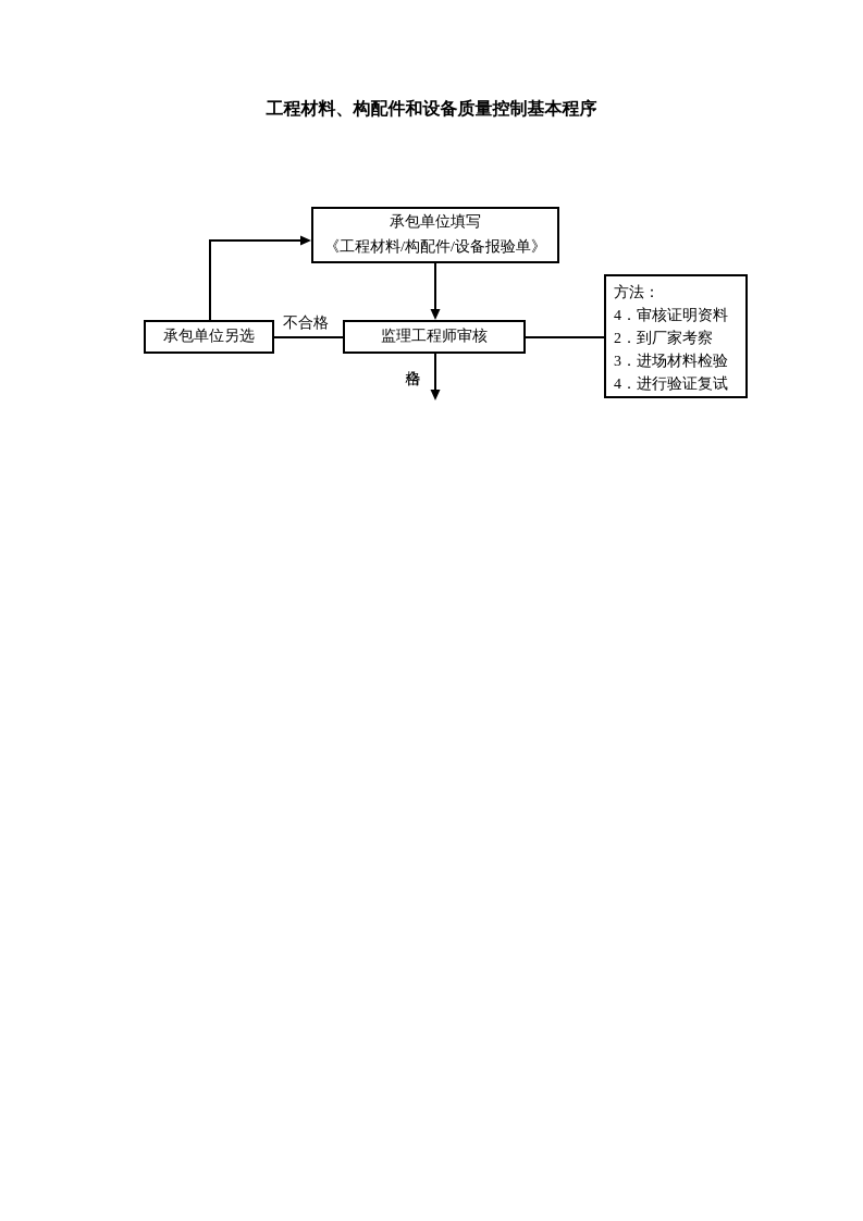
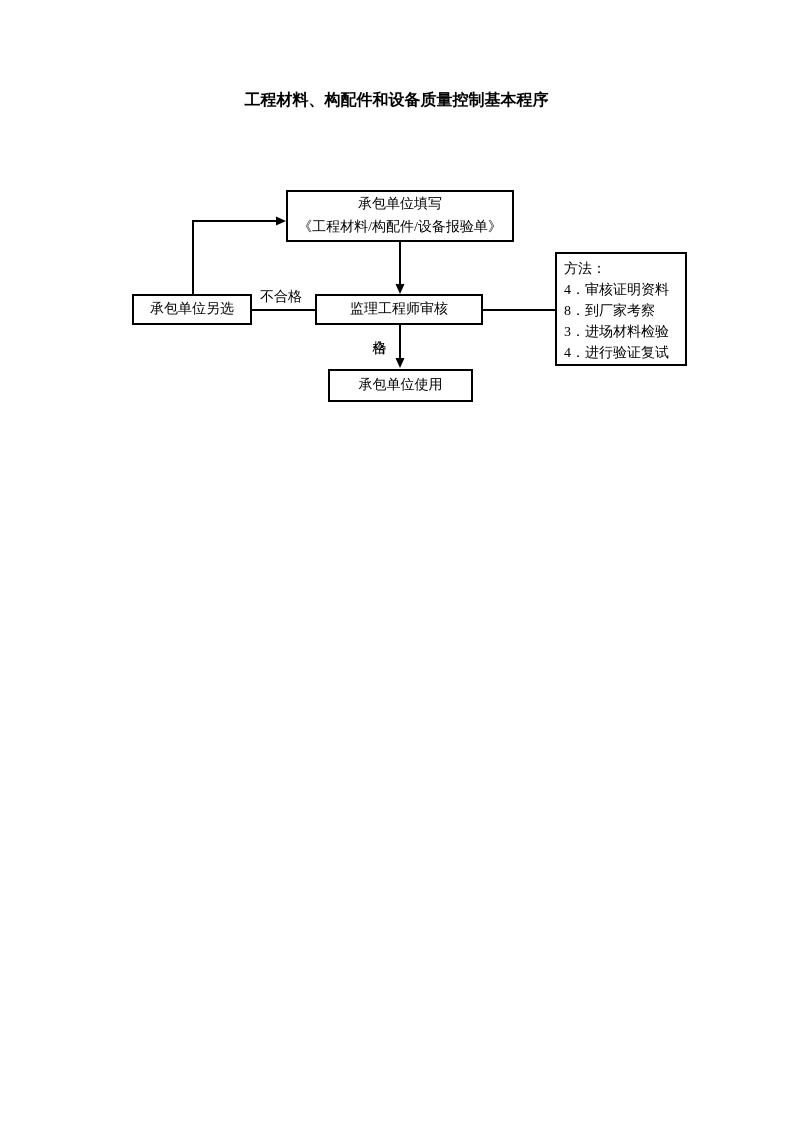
  工程材料、构配件和设备质量控制基本程序
  承包单位填写
  《工程材料/构配件/设备报验单》
  承包单位另选
  监理工程师审核
+ 承包单位使用
  方法：
  4．审核证明资料
- 2．到厂家考察
+ 8．到厂家考察
  3．进场材料检验
  4．进行验证复试
  不合格
